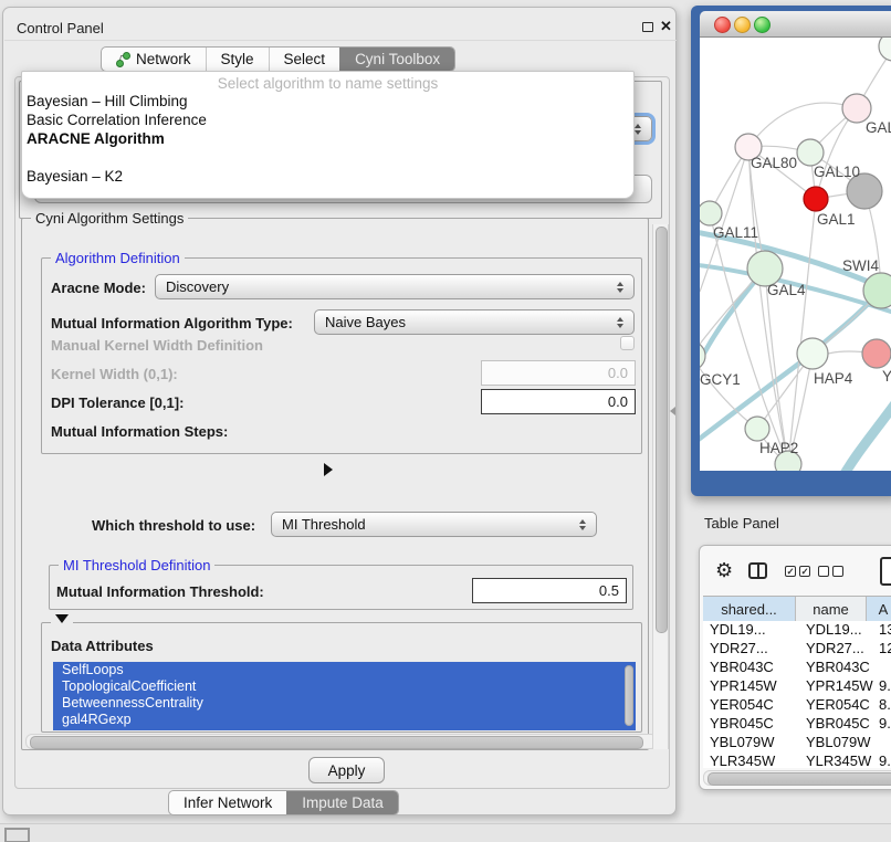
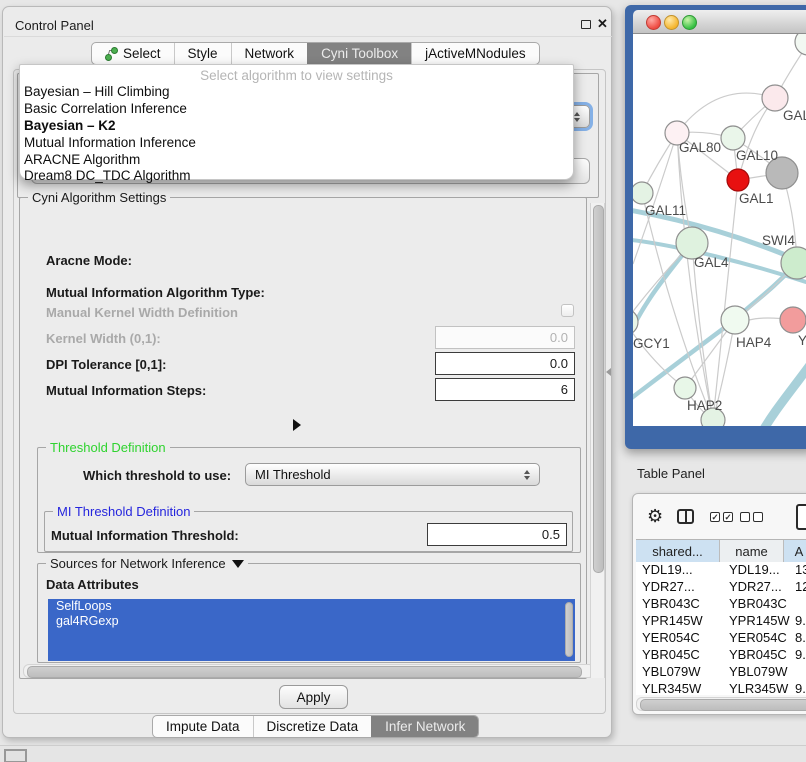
  Control Panel
  ✕
- Network
+ Select
  Style
- Select
+ Network
  Cyni Toolbox
+ jActiveMNodules
- Select algorithm to name settings
+ Select algorithm to view settings
  Bayesian – Hill Climbing
  Basic Correlation Inference
- ARACNE Algorithm
+ Bayesian – K2
+ Mutual Information Inference
- Bayesian – K2
+ ARACNE Algorithm
+ Dream8 DC_TDC Algorithm
  Cyni Algorithm Settings
- Algorithm Definition
  Aracne Mode:
- Discovery
  Mutual Information Algorithm Type:
- Naive Bayes
  Manual Kernel Width Definition
  Kernel Width (0,1):
  0.0
  DPI Tolerance [0,1]:
  0.0
  Mutual Information Steps:
+ 6
+ Threshold Definition
  Which threshold to use:
  MI Threshold
  MI Threshold Definition
  Mutual Information Threshold:
  0.5
+ Sources for Network Inference
  Data Attributes
  SelfLoops
- TopologicalCoefficient
- BetweennessCentrality
  gal4RGexp
  Apply
- Infer Network
+ Impute Data
+ Discretize Data
- Impute Data
+ Infer Network
  GAL80
  GAL10
  GAL1
  GAL11
  GAL4
  SWI4
  HAP4
  HAP2
  GCY1
  Y
  Table Panel
  ⚙
  ✓
  ✓
  shared...
  name
  A
  YDL19...
  YDL19...
  YDR27...
  YDR27...
  YBR043C
  YBR043C
  YPR145W
  YPR145W
  9.
  YER054C
  YER054C
  8.
  YBR045C
  YBR045C
  9.
  YBL079W
  YBL079W
  YLR345W
  YLR345W
  9.
